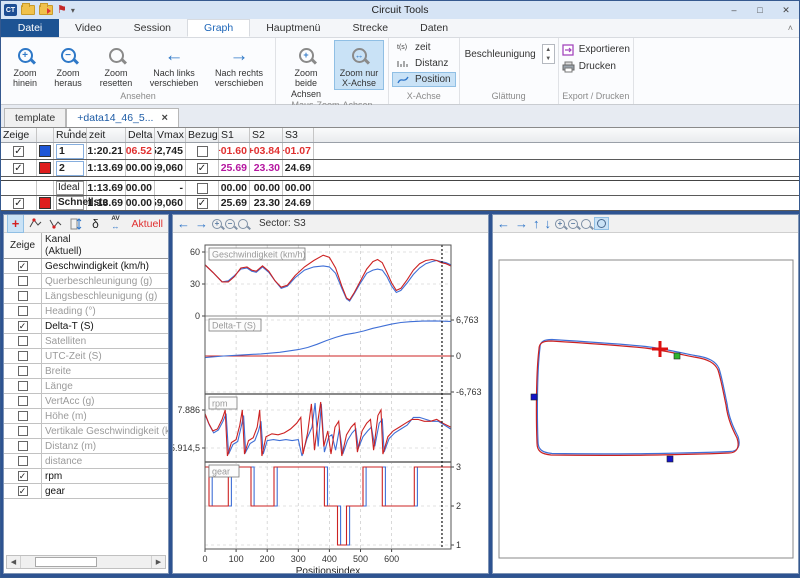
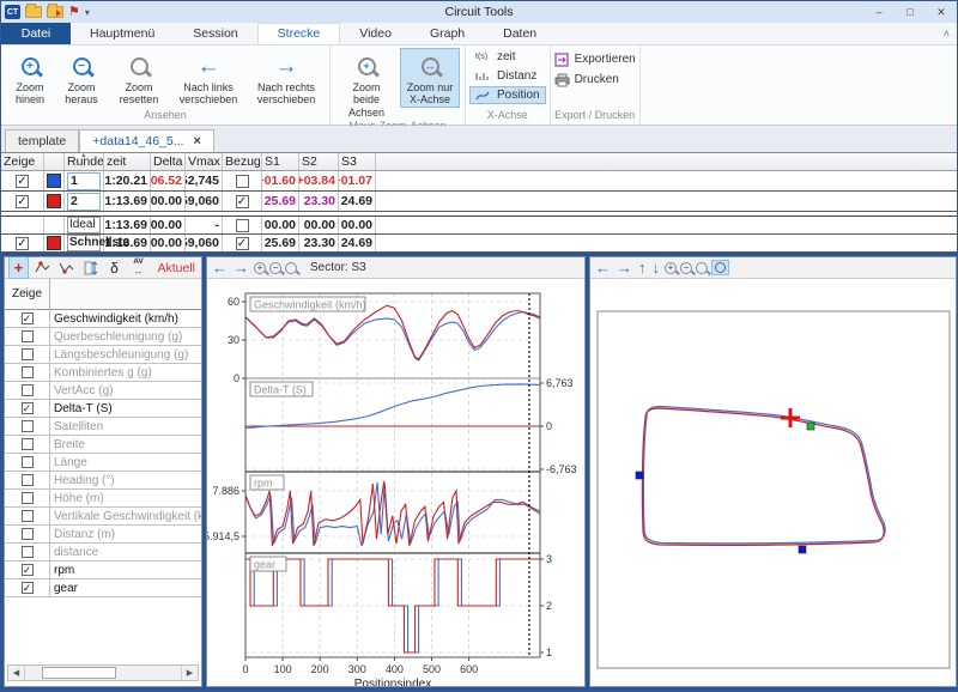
  ⚑
  ▾
  Circuit Tools
  –
  □
  ✕
  Datei
- Video
+ Hauptmenü
  Session
- Graph
+ Strecke
- Hauptmenü
+ Video
- Strecke
+ Graph
  Daten
  ˄
  +
  Zoom hinein
  −
  Zoom heraus
  Zoom resetten
  ←
  Nach links verschieben
  →
  Nach rechts verschieben
  Ansehen
  +
  Zoom beide Achsen
  ↔
  Zoom nur X-Achse
  zeit
  Distanz
  Position
  X-Achse
- Beschleunigung
- Glättung
  Exportieren
  Drucken
  Export / Drucken
  template
  +data14_46_5...
  ×
  Zeige
  Runde
  zeit
  Delta
  Vmax
  Bezug
  S1
  S2
  S3
  ✓
  1
  1:20.21
  06.52
  2,745
  01.60
  +03.84
  01.07
  ✓
  2
  1:13.69
  00.00
  9,060
  ✓
  25.69
  23.30
  24.69
  Ideal
  1:13.69
  00.00
  -
  00.00
  00.00
  00.00
  ✓
  1:13.69
  00.00
  9,060
  ✓
  25.69
  23.30
  24.69
  +
  δ
  ↔
  Aktuell
  Zeige
- Kanal
- (Aktuell)
  ✓
  Geschwindigkeit (km/h)
  Querbeschleunigung (g)
  Längsbeschleunigung (g)
+ Kombiniertes g (g)
- Heading (°)
+ VertAcc (g)
  ✓
  Delta-T (S)
  Satelliten
- UTC-Zeit (S)
  Breite
  Länge
- VertAcc (g)
+ Heading (°)
  Höhe (m)
  Vertikale Geschwindigkeit (k
  Distanz (m)
  distance
  ✓
  rpm
  ✓
  gear
  ←
  →
  +
  −
  Sector: S3
  0
  100
  200
  300
  400
  500
  600
  Positionsindex
  60
  30
  0
  6,763
  0
  -6,763
  7.886
  5.914,5
  3
  2
  1
  Geschwindigkeit (km/h)
  Delta-T (S)
  rpm
  gear
  ←
  →
  ↑
  ↓
  +
  −
